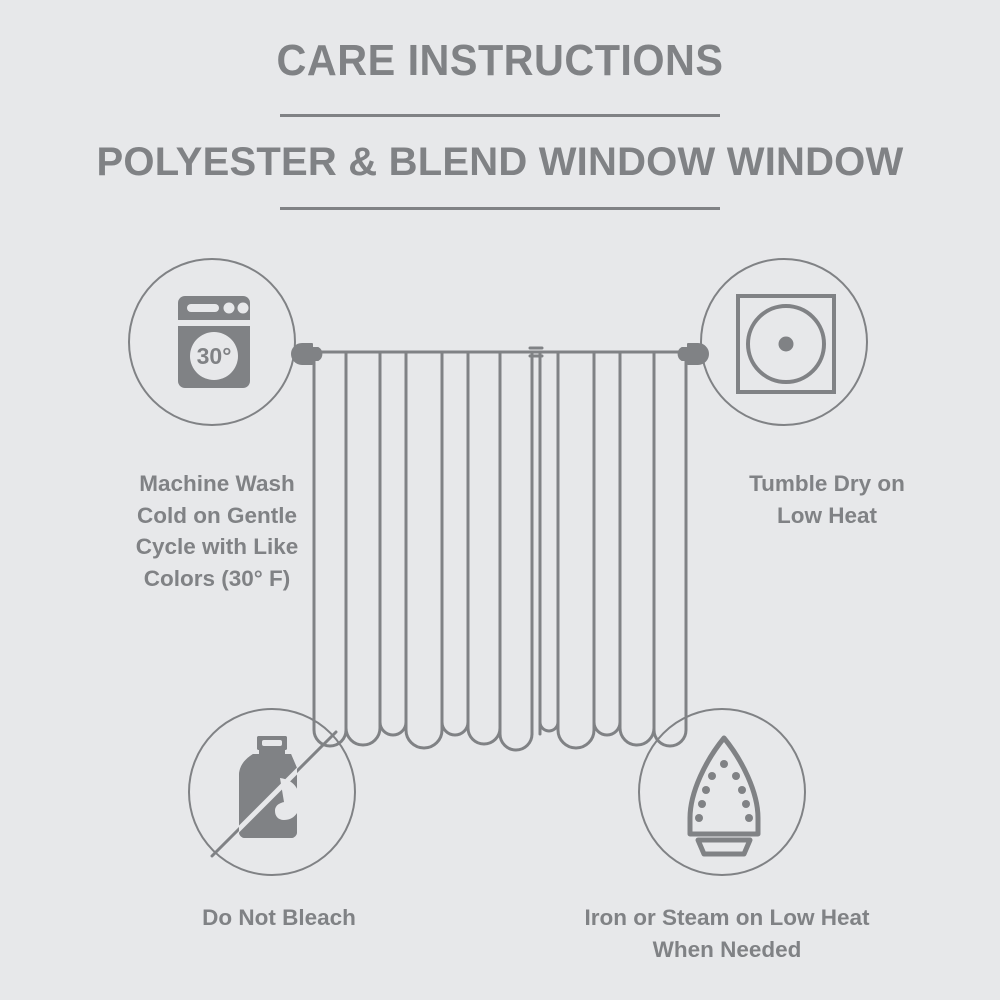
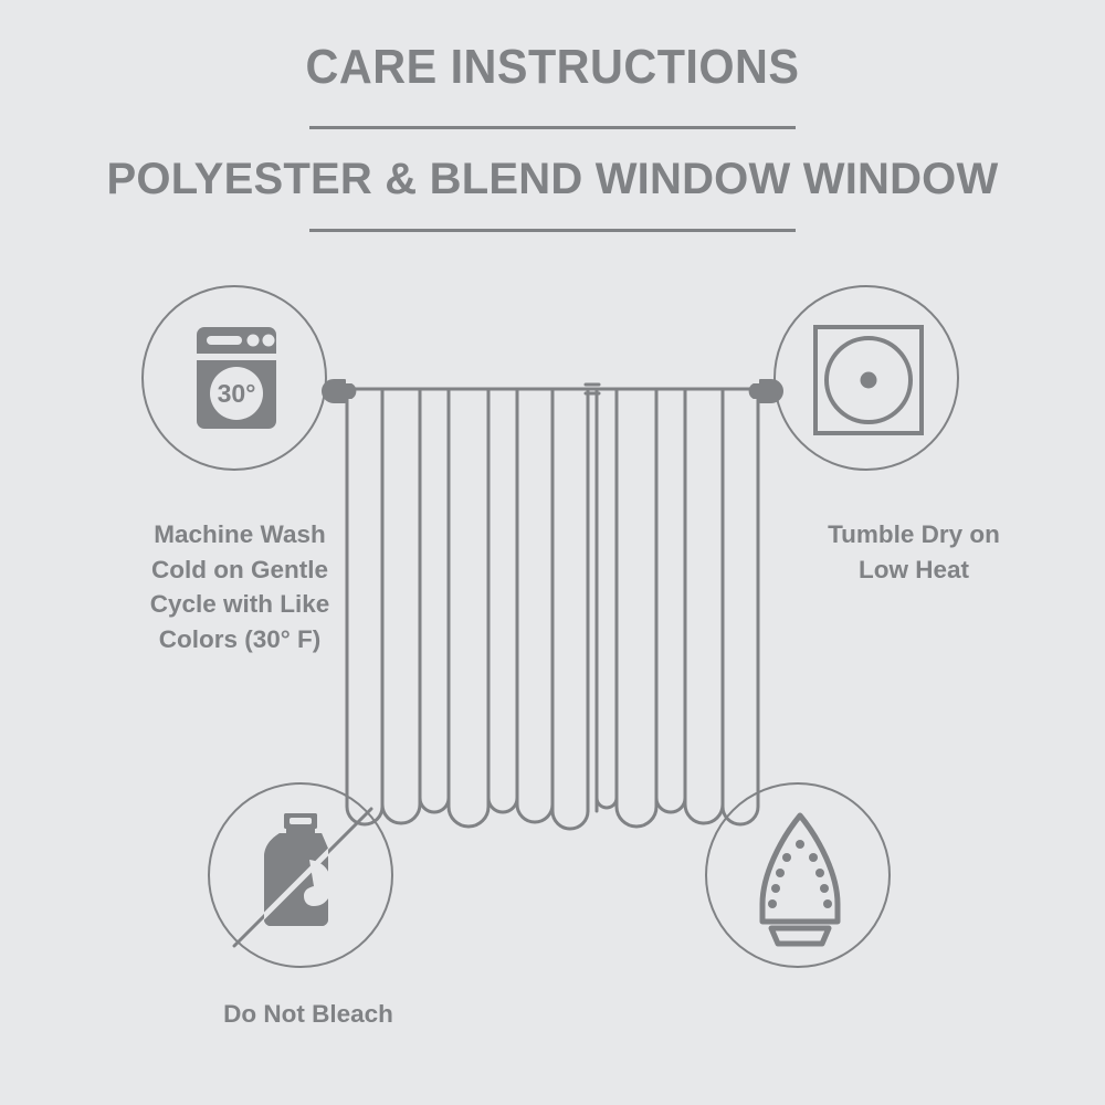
  CARE INSTRUCTIONS
  POLYESTER & BLEND WINDOW WINDOW
  30°
  Machine Wash
  Cold on Gentle
  Cycle with Like
  Colors (30° F)
  Tumble Dry on
  Low Heat
  Do Not Bleach
- Iron or Steam on Low Heat
- When Needed
